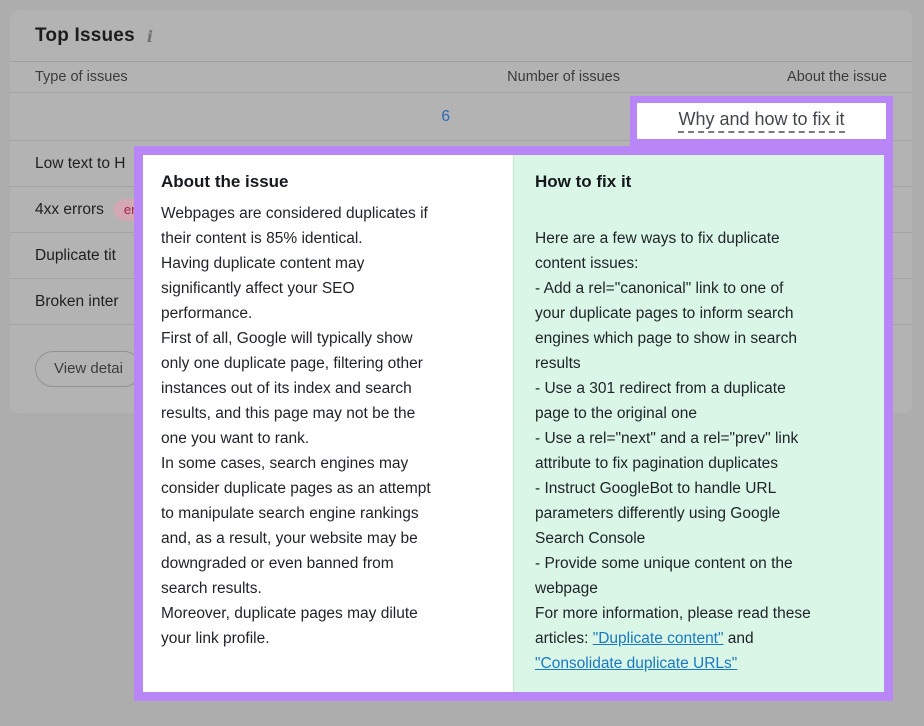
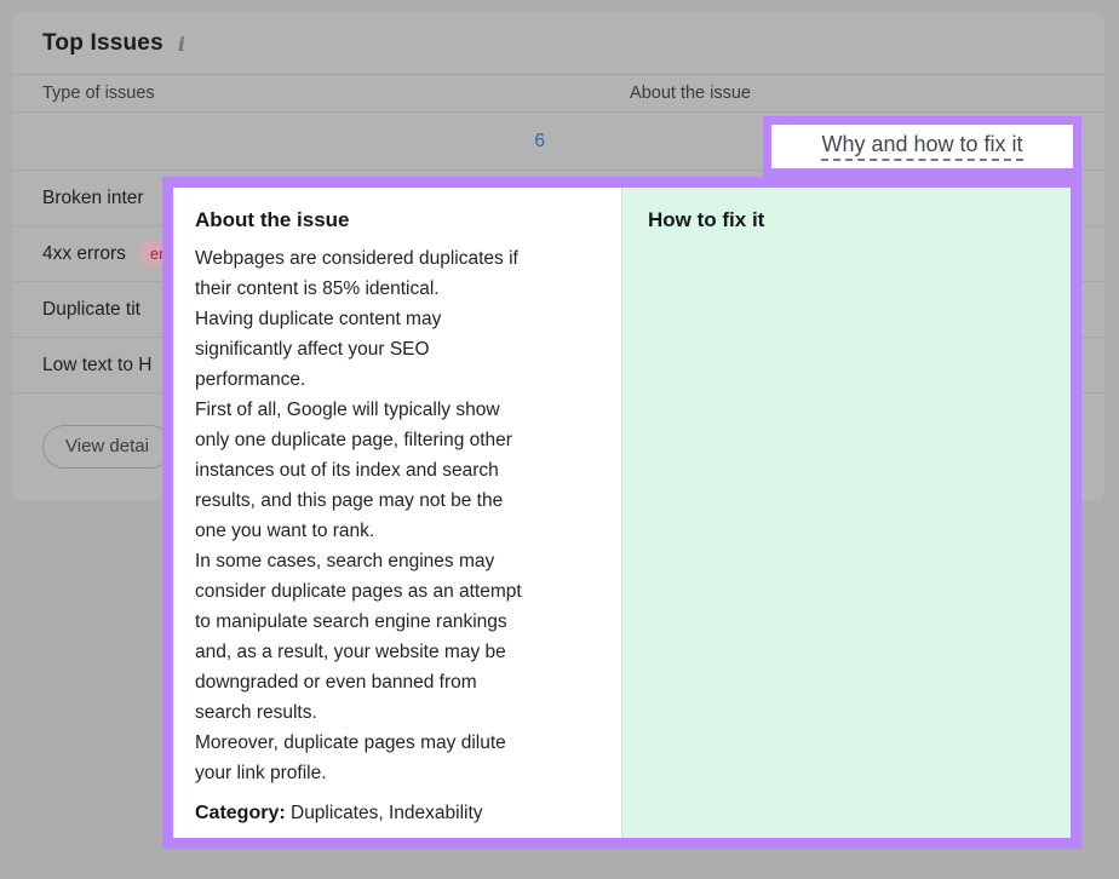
  Top Issues
  i
  Type of issues
- Number of issues
  About the issue
  6
- Low text to H
+ Broken inter
  4xx errors
  Duplicate tit
- Broken inter
+ Low text to H
  View detai
  Why and how to fix it
  About the issue
  Webpages are considered duplicates if
  their content is 85% identical.
  Having duplicate content may
  significantly affect your SEO
  performance.
  First of all, Google will typically show
  only one duplicate page, filtering other
  instances out of its index and search
  results, and this page may not be the
  one you want to rank.
  In some cases, search engines may
  consider duplicate pages as an attempt
  to manipulate search engine rankings
  and, as a result, your website may be
  downgraded or even banned from
  search results.
  Moreover, duplicate pages may dilute
  your link profile.
+ Category: Duplicates, Indexability
  How to fix it
- Here are a few ways to fix duplicate
- content issues:
- - Add a rel="canonical" link to one of
- your duplicate pages to inform search
- engines which page to show in search
- results
- - Use a 301 redirect from a duplicate
- page to the original one
- - Use a rel="next" and a rel="prev" link
- attribute to fix pagination duplicates
- - Instruct GoogleBot to handle URL
- parameters differently using Google
- Search Console
- - Provide some unique content on the
- webpage
- For more information, please read these
- articles: "Duplicate content" and
- "Consolidate duplicate URLs"
